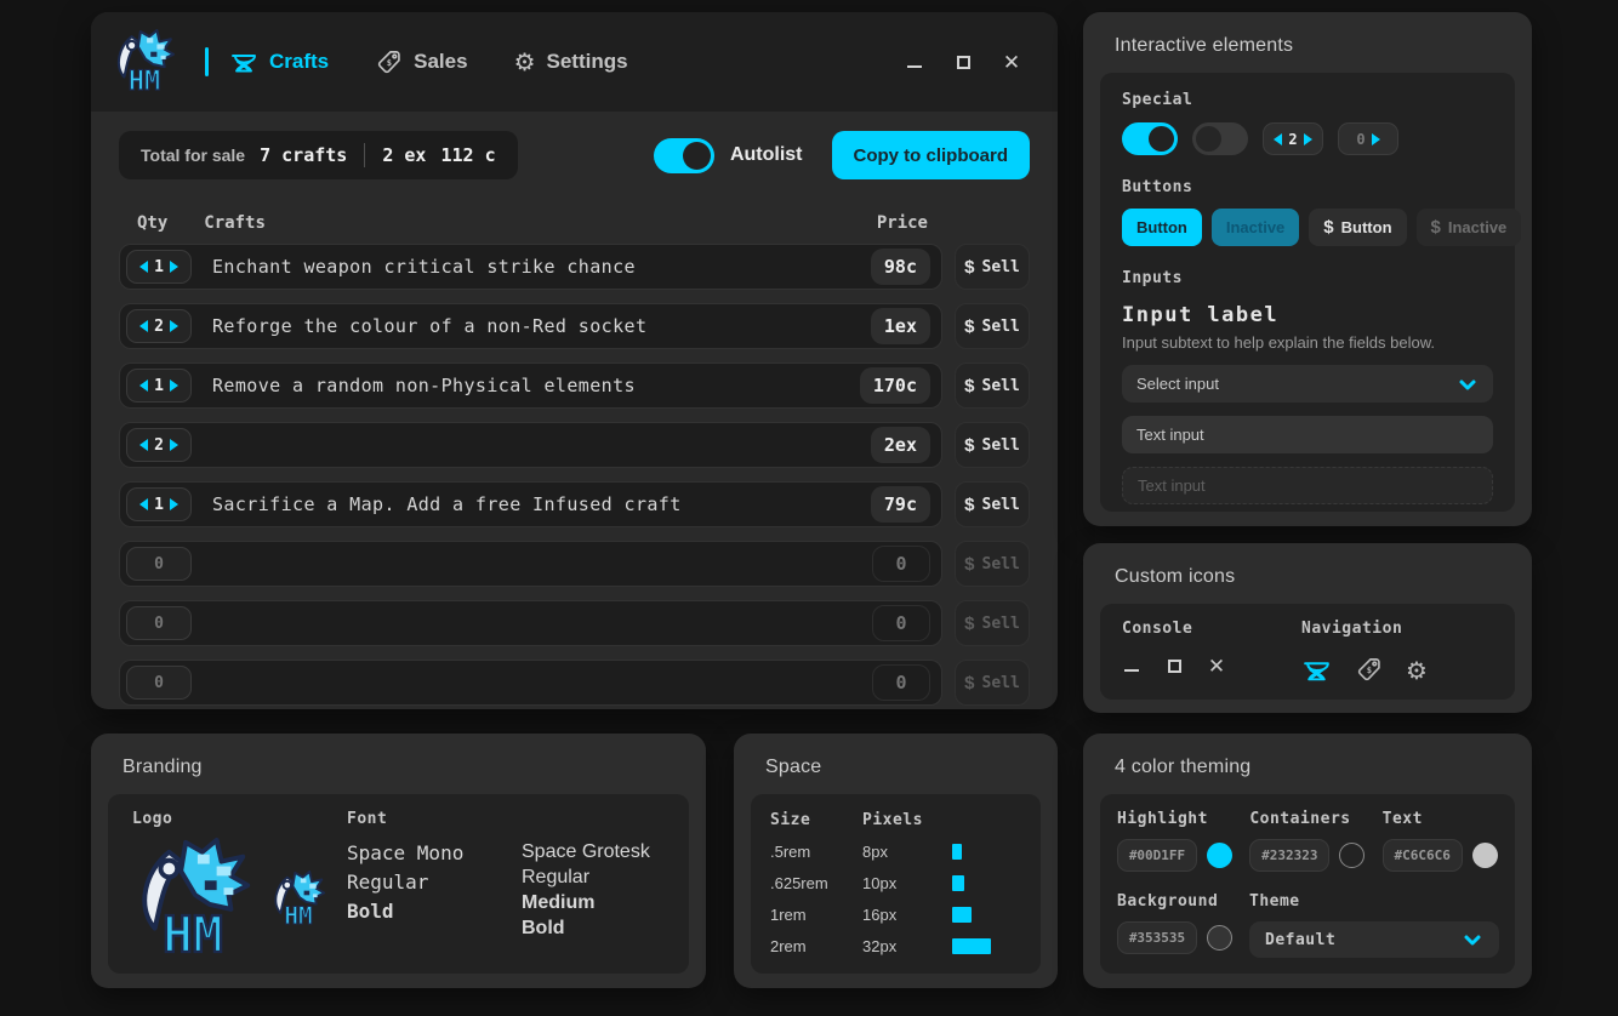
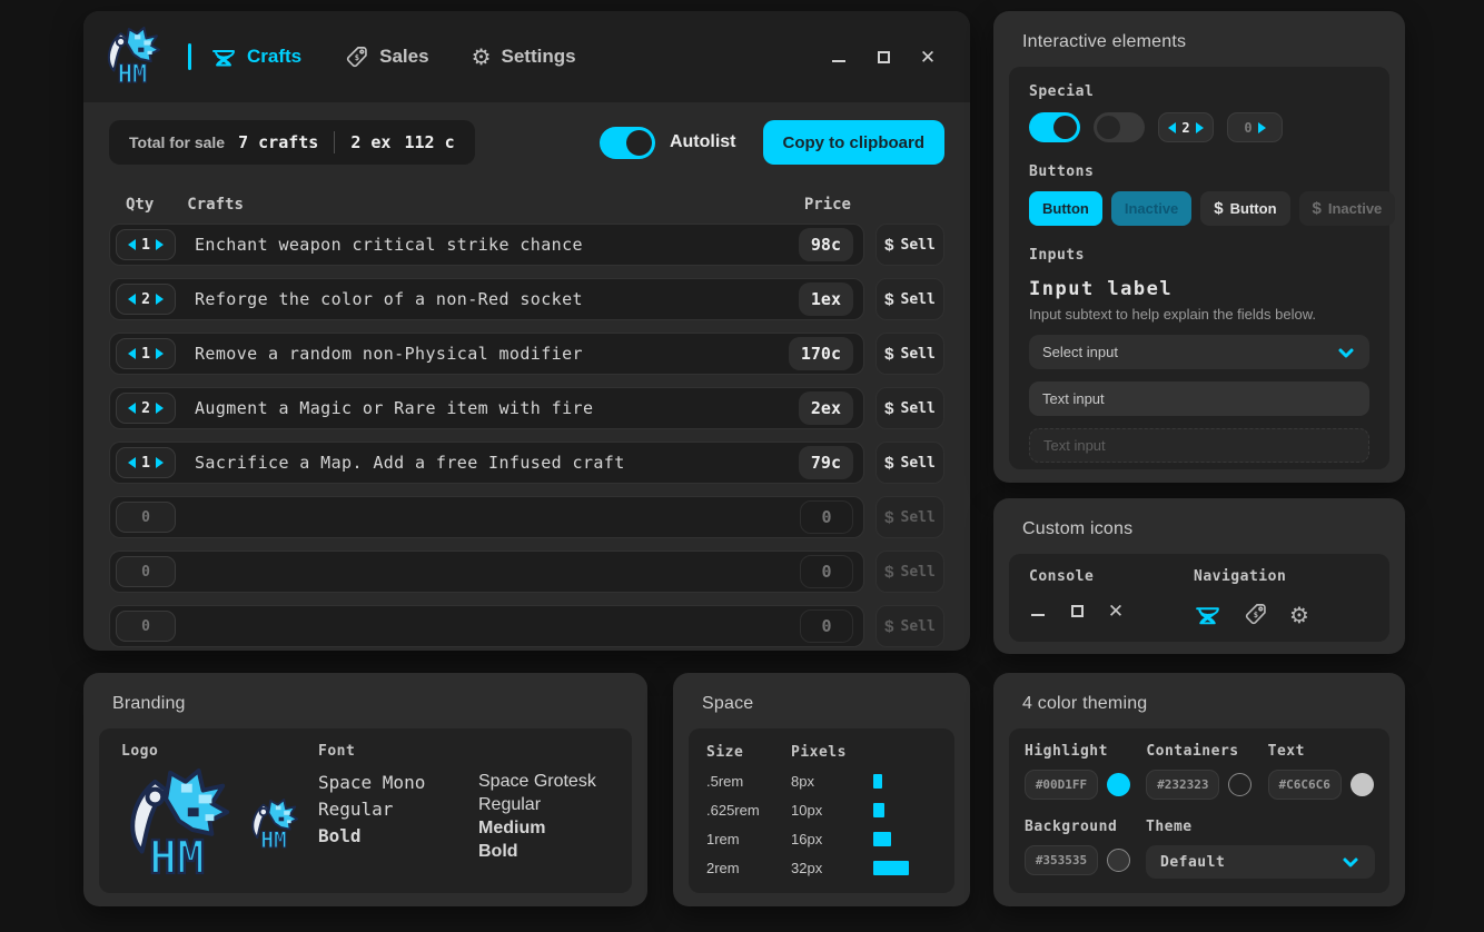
  Crafts
  Sales
  ⚙
  Settings
  ✕
  Total for sale
  7 crafts
  2 ex
  112 c
  Autolist
  Copy to clipboard
  Qty
  Crafts
  Price
  1
  Enchant weapon critical strike chance
  98c
  $
  Sell
  2
- Reforge the colour of a non-Red socket
+ Reforge the color of a non-Red socket
  1ex
  $
  Sell
  1
- Remove a random non-Physical elements
+ Remove a random non-Physical modifier
  170c
  $
  Sell
  2
+ Augment a Magic or Rare item with fire
  2ex
  $
  Sell
  1
  Sacrifice a Map. Add a free Infused craft
  79c
  $
  Sell
  0
  0
  $
  Sell
  0
  0
  $
  Sell
  0
  0
  $
  Sell
  Interactive elements
  Special
  2
  0
  Buttons
  Button
  Inactive
  $
  Button
  $
  Inactive
  Inputs
  Input label
  Input subtext to help explain the fields below.
  Select input
  Text input
  Text input
  Custom icons
  Console
  ✕
  Navigation
  ⚙
  Branding
  Logo
  Font
  Space Mono
  Regular
  Bold
  Space Grotesk
  Regular
  Medium
  Bold
  Space
  Size
  Pixels
  .5rem
  8px
  .625rem
  10px
  1rem
  16px
  2rem
  32px
  4 color theming
  Highlight
  #00D1FF
  Containers
  #232323
  Text
  #C6C6C6
  Background
  #353535
  Theme
  Default
